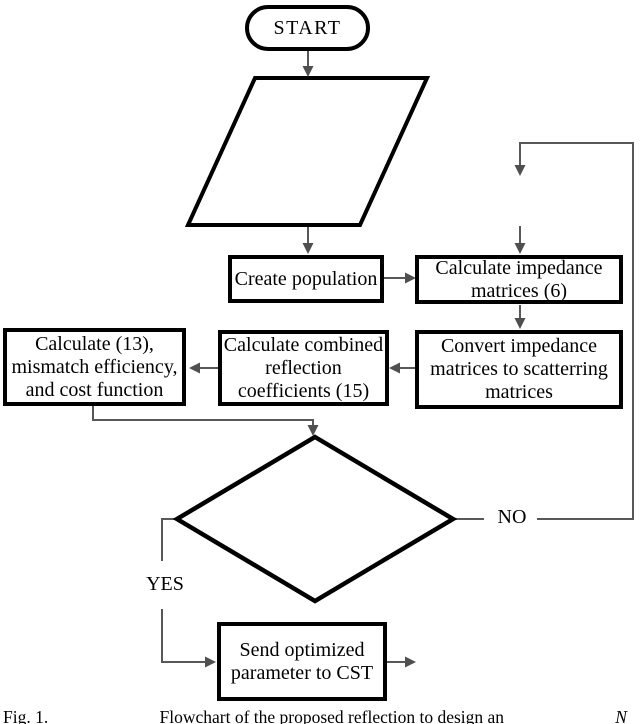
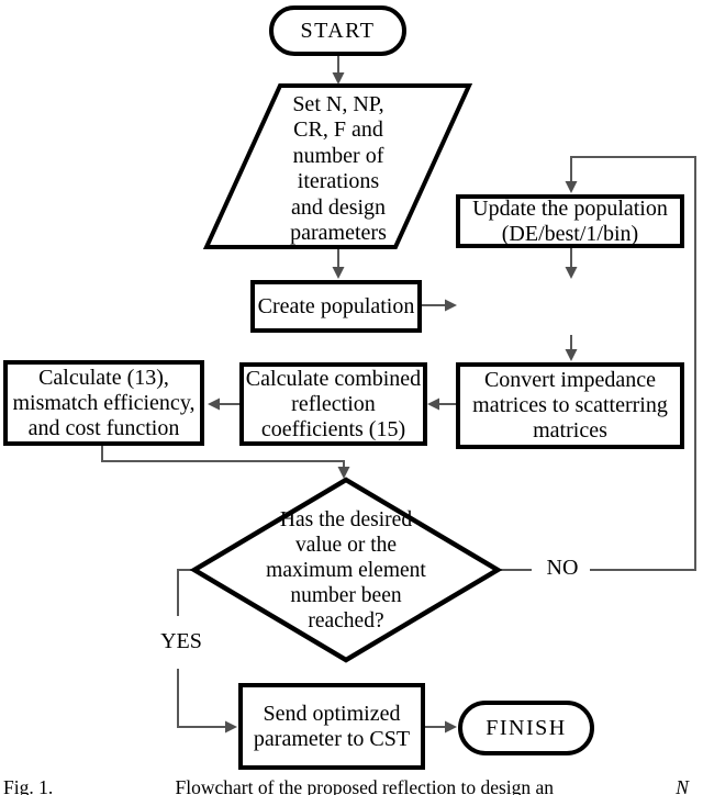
  START
+ FINISH
+ Set N, NP,
+ CR, F and
+ number of
+ iterations
+ and design
+ parameters
+ Update the population
+ (DE/best/1/bin)
  Create population
- Calculate impedance
- matrices (6)
  Calculate (13),
  mismatch efficiency,
  and cost function
  Calculate combined
  reflection
  coefficients (15)
  Convert impedance
  matrices to scatterring
  matrices
+ Has the desired
+ value or the
+ maximum element
+ number been
+ reached?
  Send optimized
  parameter to CST
  YES
  NO
  Fig. 1.
  Flowchart of the proposed reflection to design an
  N
